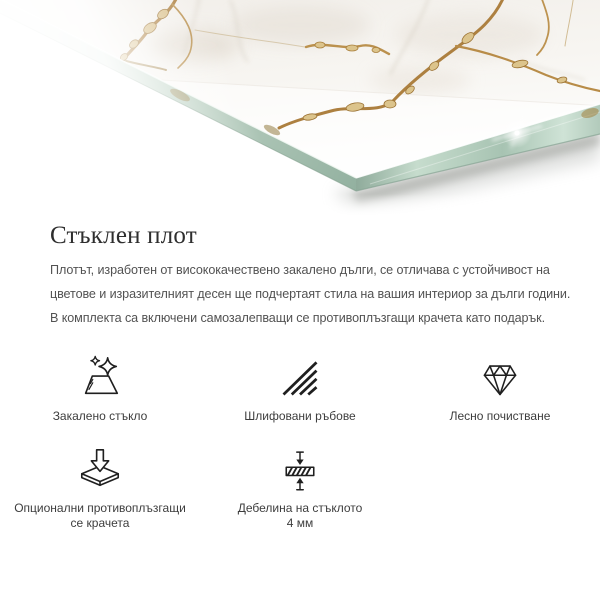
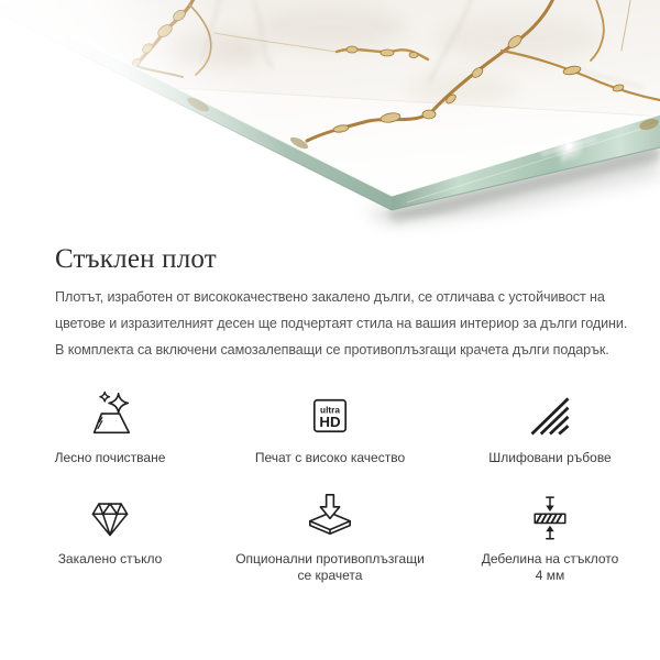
  Стъклен плот
  Плотът, изработен от висококачествено закалено дълги, се отличава с устойчивост на
  цветове и изразителният десен ще подчертаят стила на вашия интериор за дълги години.
- В комплекта са включени самозалепващи се противоплъзгащи крачета като подарък.
+ В комплекта са включени самозалепващи се противоплъзгащи крачета дълги подарък.
- Закалено стъкло
+ Лесно почистване
+ ultra
+ HD
+ Печат с високо качество
  Шлифовани ръбове
- Лесно почистване
+ Закалено стъкло
  Опционални противоплъзгащи
  се крачета
  Дебелина на стъклото
  4 мм
